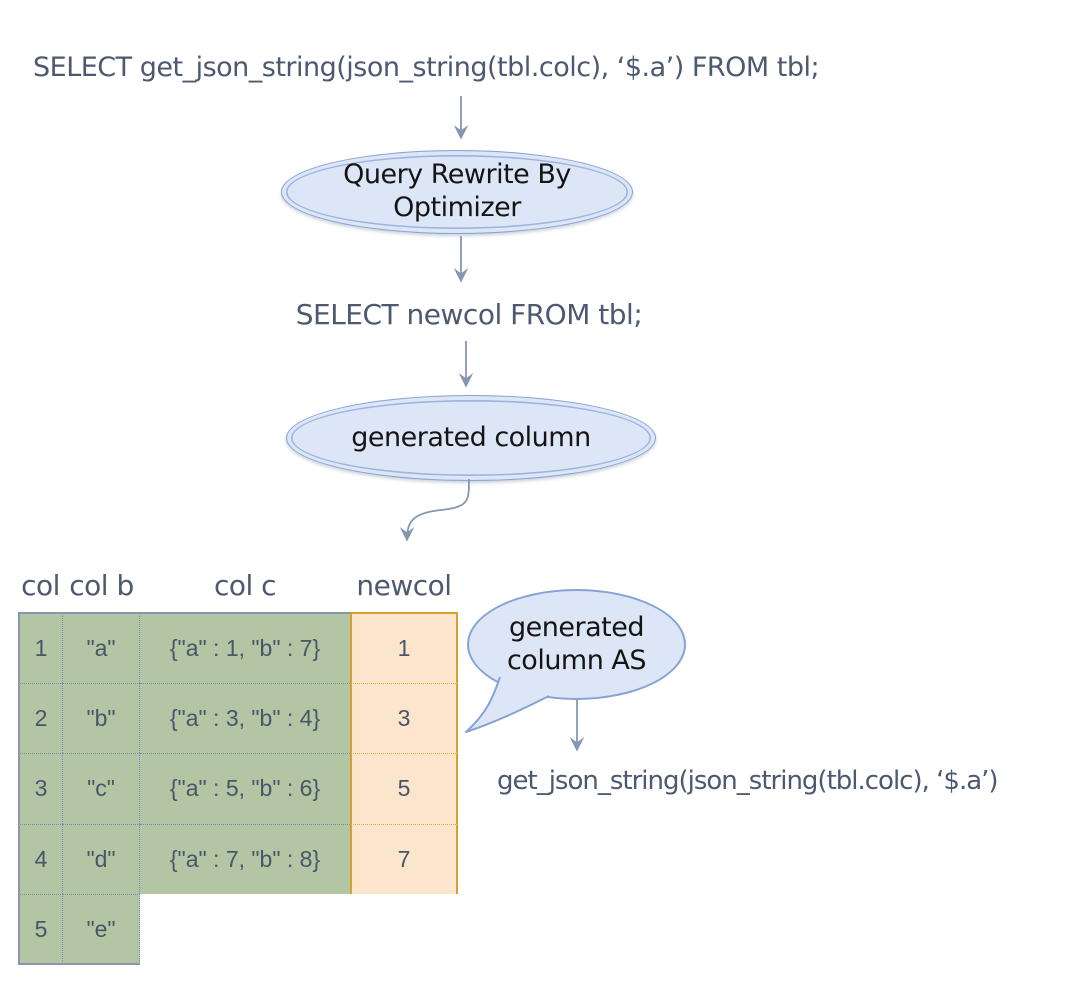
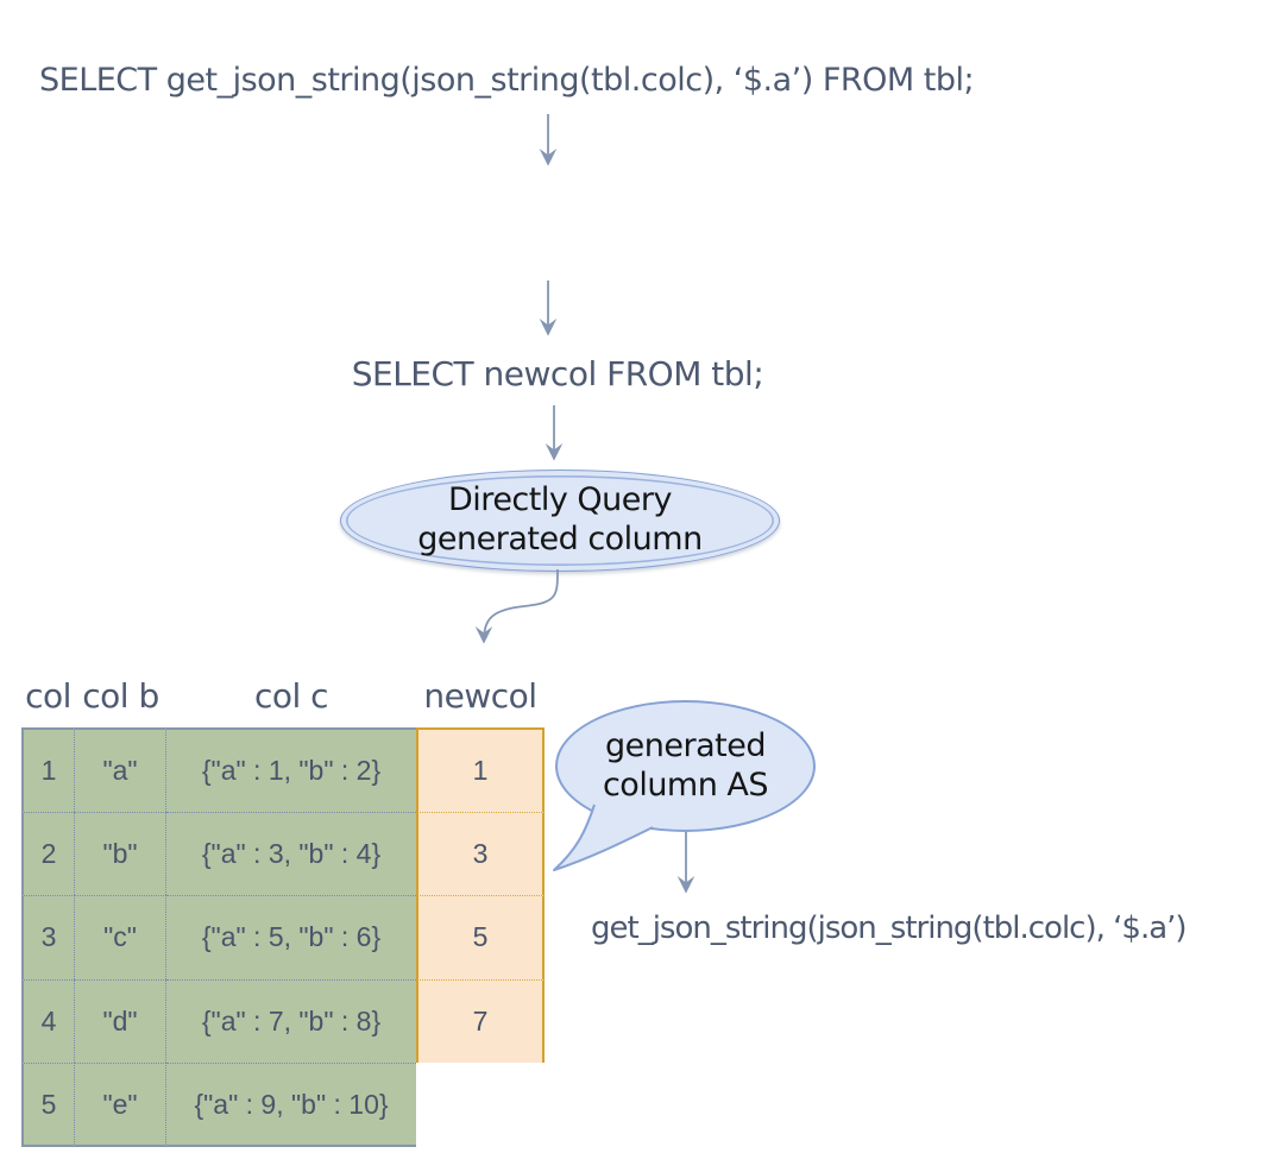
  SELECT get_json_string(json_string(tbl.colc), ‘$.a’) FROM tbl;
- Query Rewrite By
- Optimizer
  SELECT newcol FROM tbl;
+ Directly Query
  generated column
  col
  col b
  col c
  newcol
  1
  "a"
- {"a" : 1, "b" : 7}
+ {"a" : 1, "b" : 2}
  1
  2
  "b"
  {"a" : 3, "b" : 4}
  3
  3
  "c"
  {"a" : 5, "b" : 6}
  5
  4
  "d"
  {"a" : 7, "b" : 8}
  7
  5
  "e"
+ {"a" : 9, "b" : 10}
  generated
  column AS
  get_json_string(json_string(tbl.colc), ‘$.a’)
